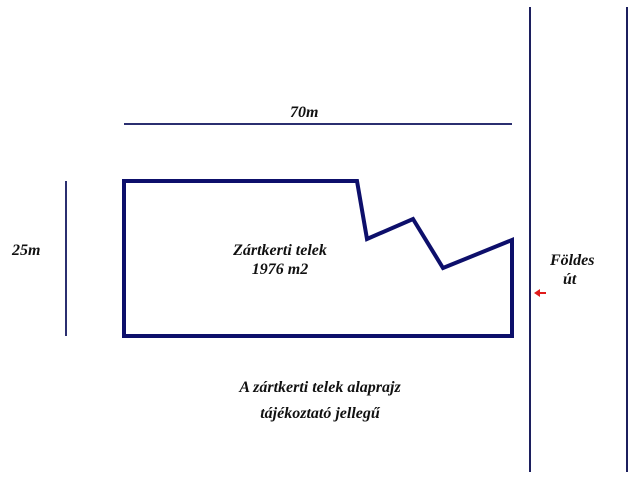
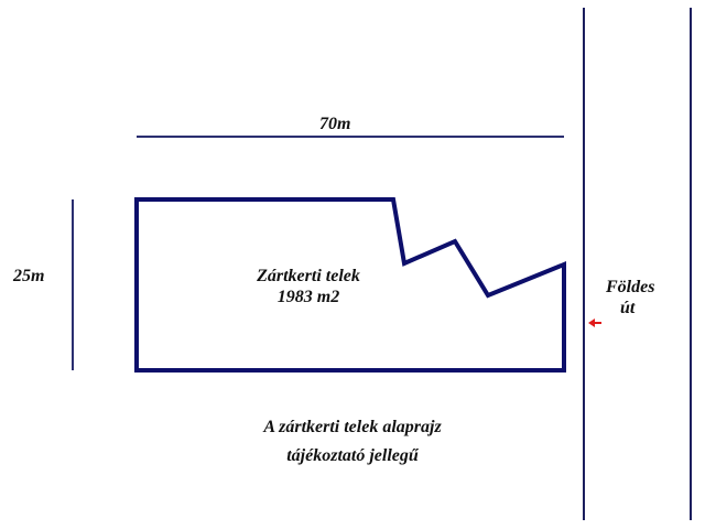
  70m
  25m
  Zártkerti telek
- 1976 m2
+ 1983 m2
  Földes
  út
  A zártkerti telek alaprajz
  tájékoztató jellegű
